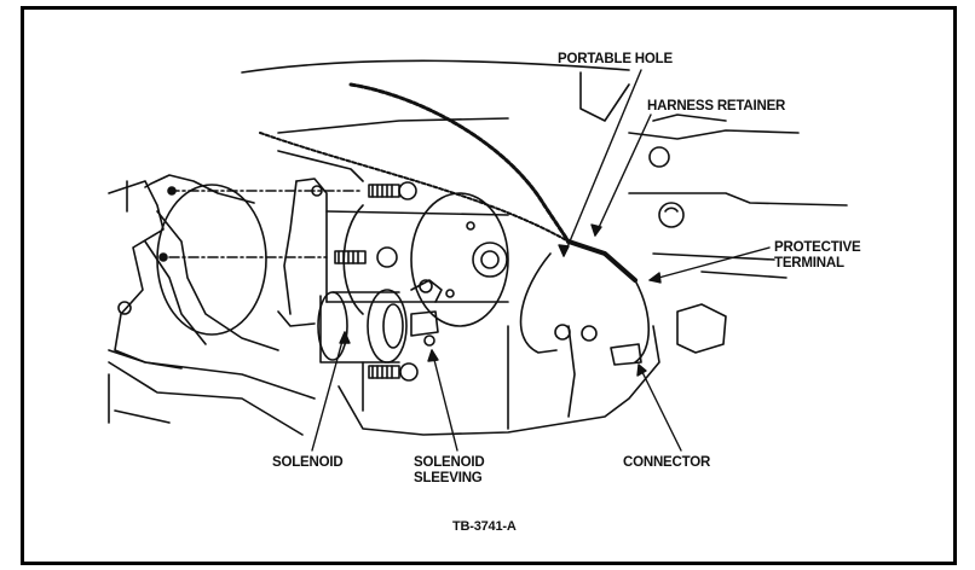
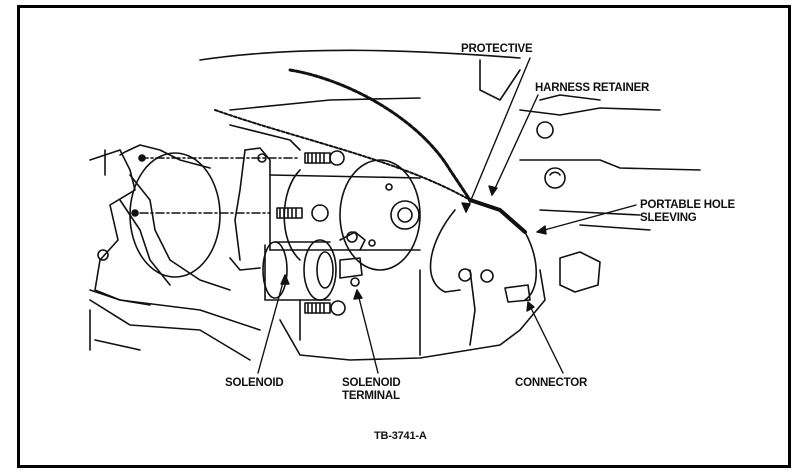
- PORTABLE HOLE
+ PROTECTIVE
  HARNESS RETAINER
- PROTECTIVE
+ PORTABLE HOLE
- TERMINAL
+ SLEEVING
  SOLENOID
  SOLENOID
- SLEEVING
+ TERMINAL
  CONNECTOR
  TB-3741-A
